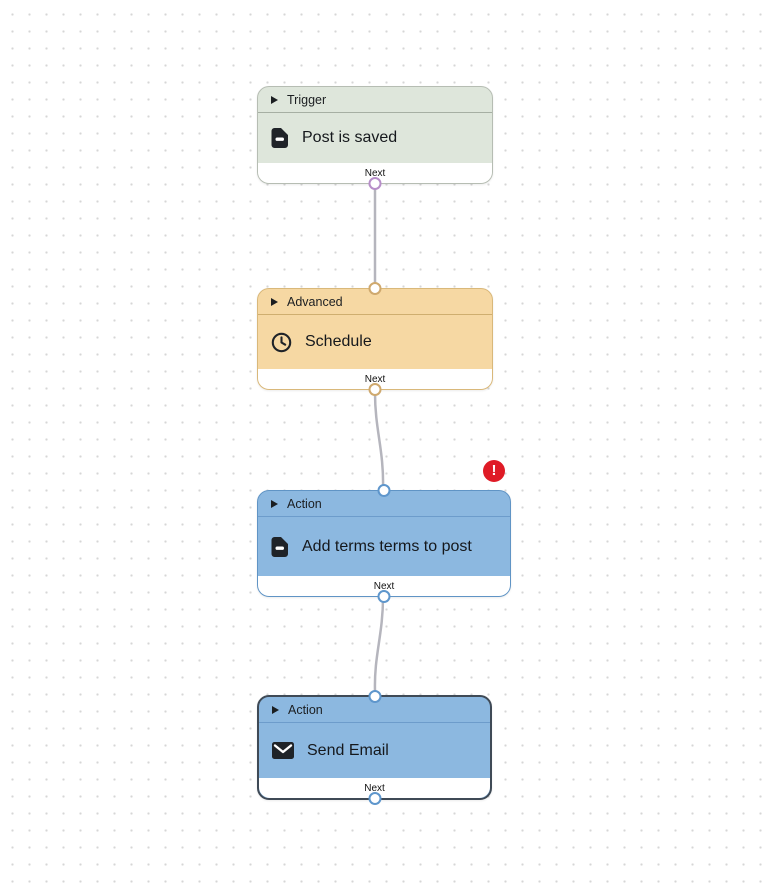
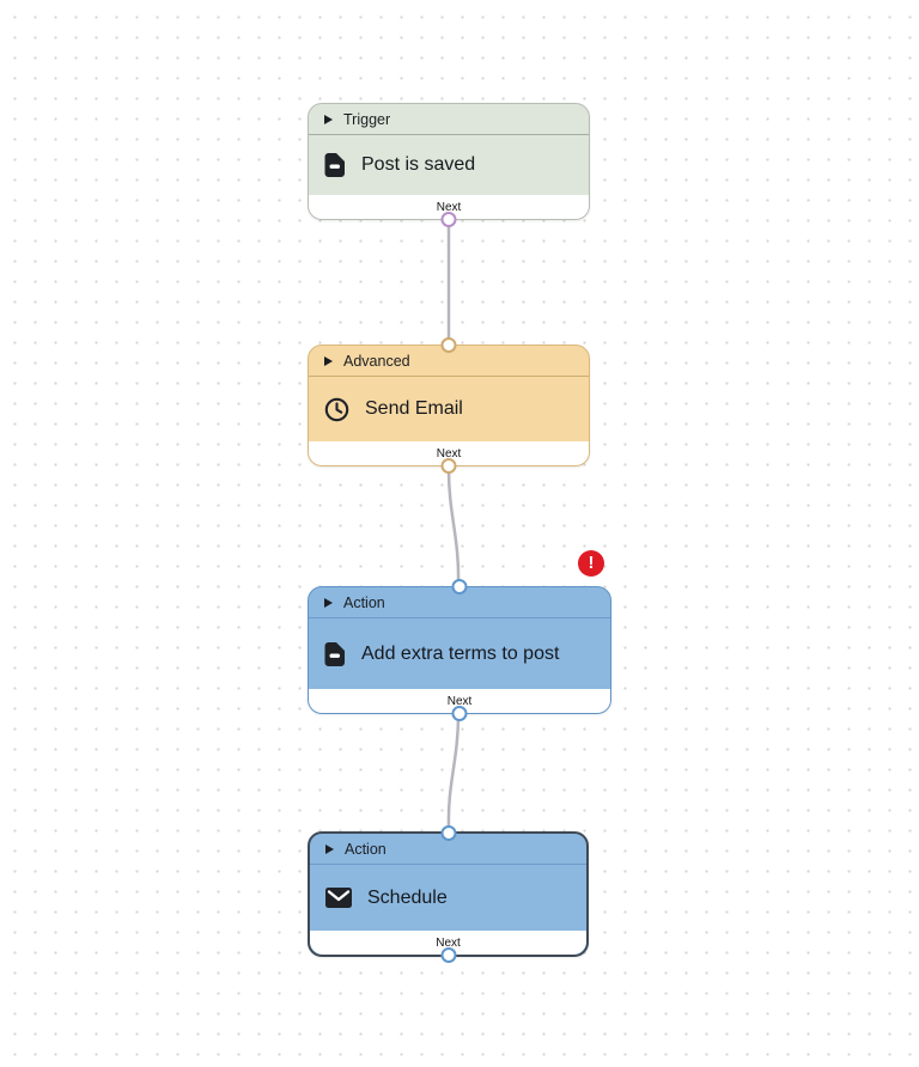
  Trigger
  Post is saved
  Next
  Advanced
- Schedule
+ Send Email
  Next
  Action
- Add terms terms to post
+ Add extra terms to post
  Next
  Action
- Send Email
+ Schedule
  Next
  !
